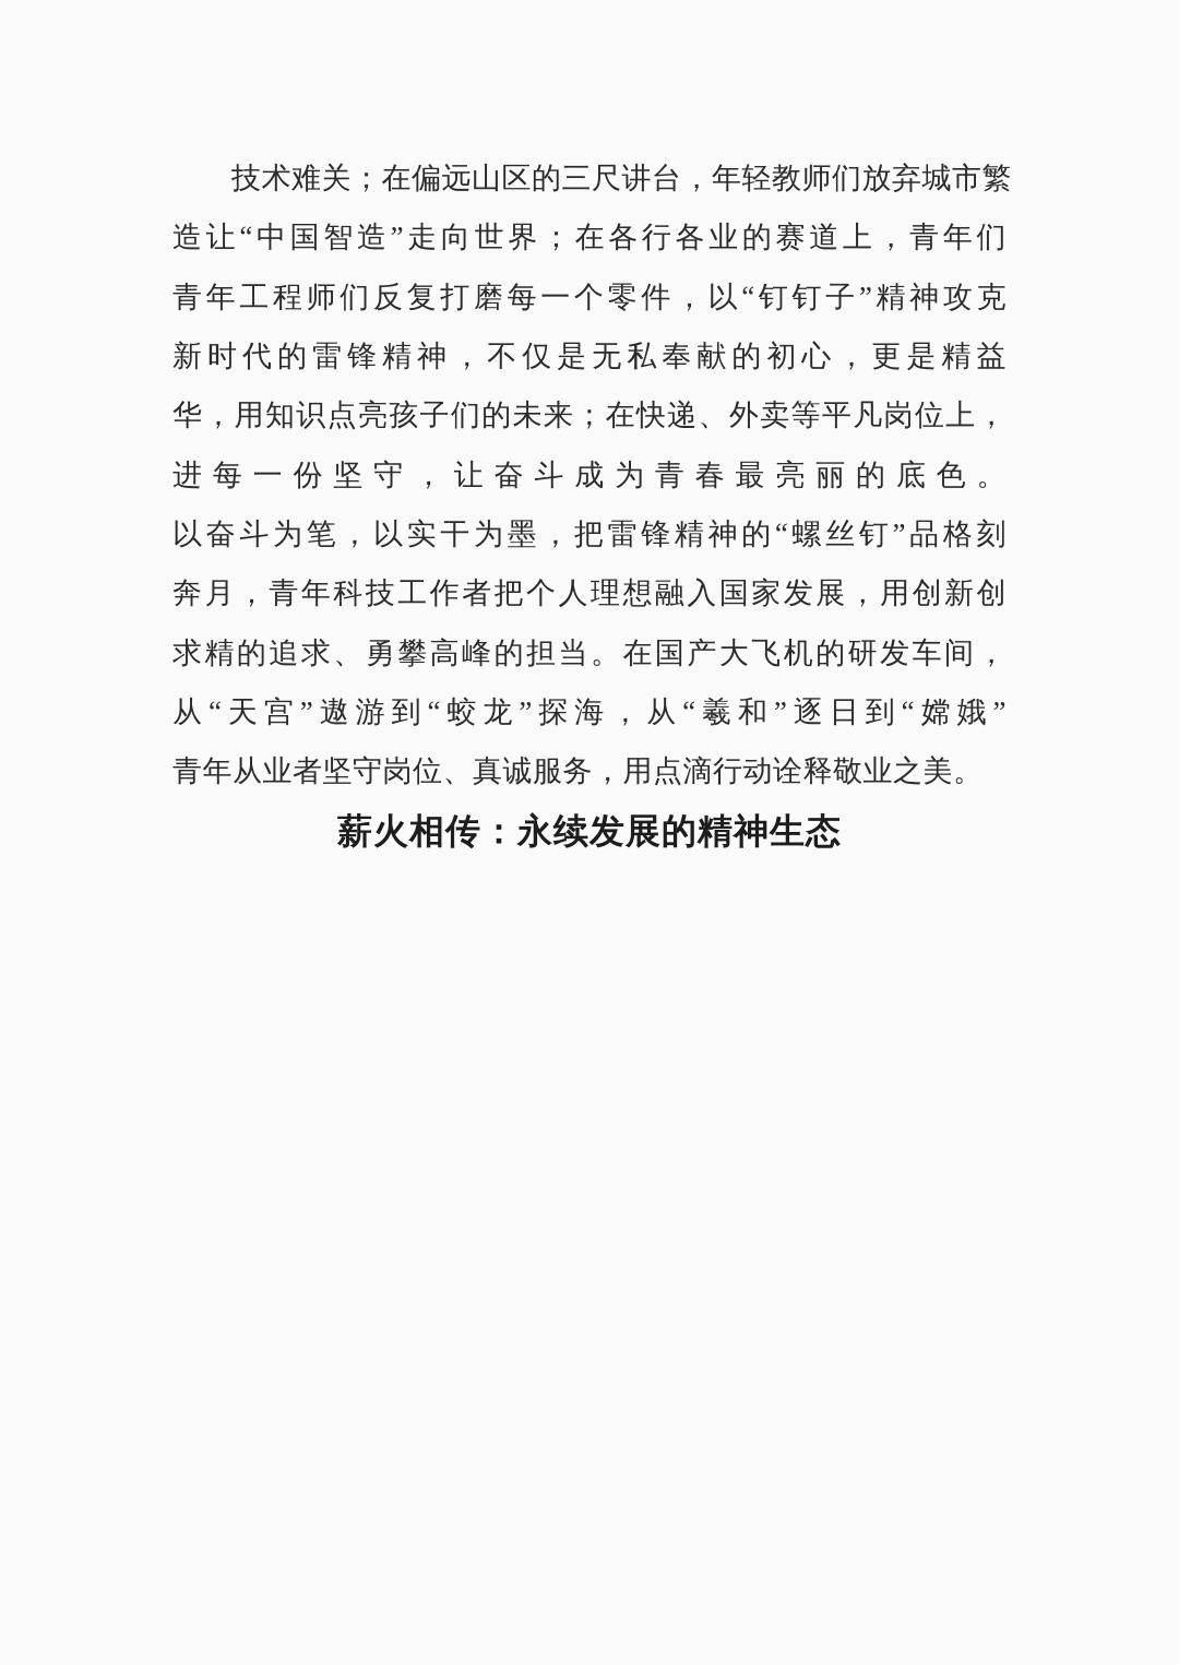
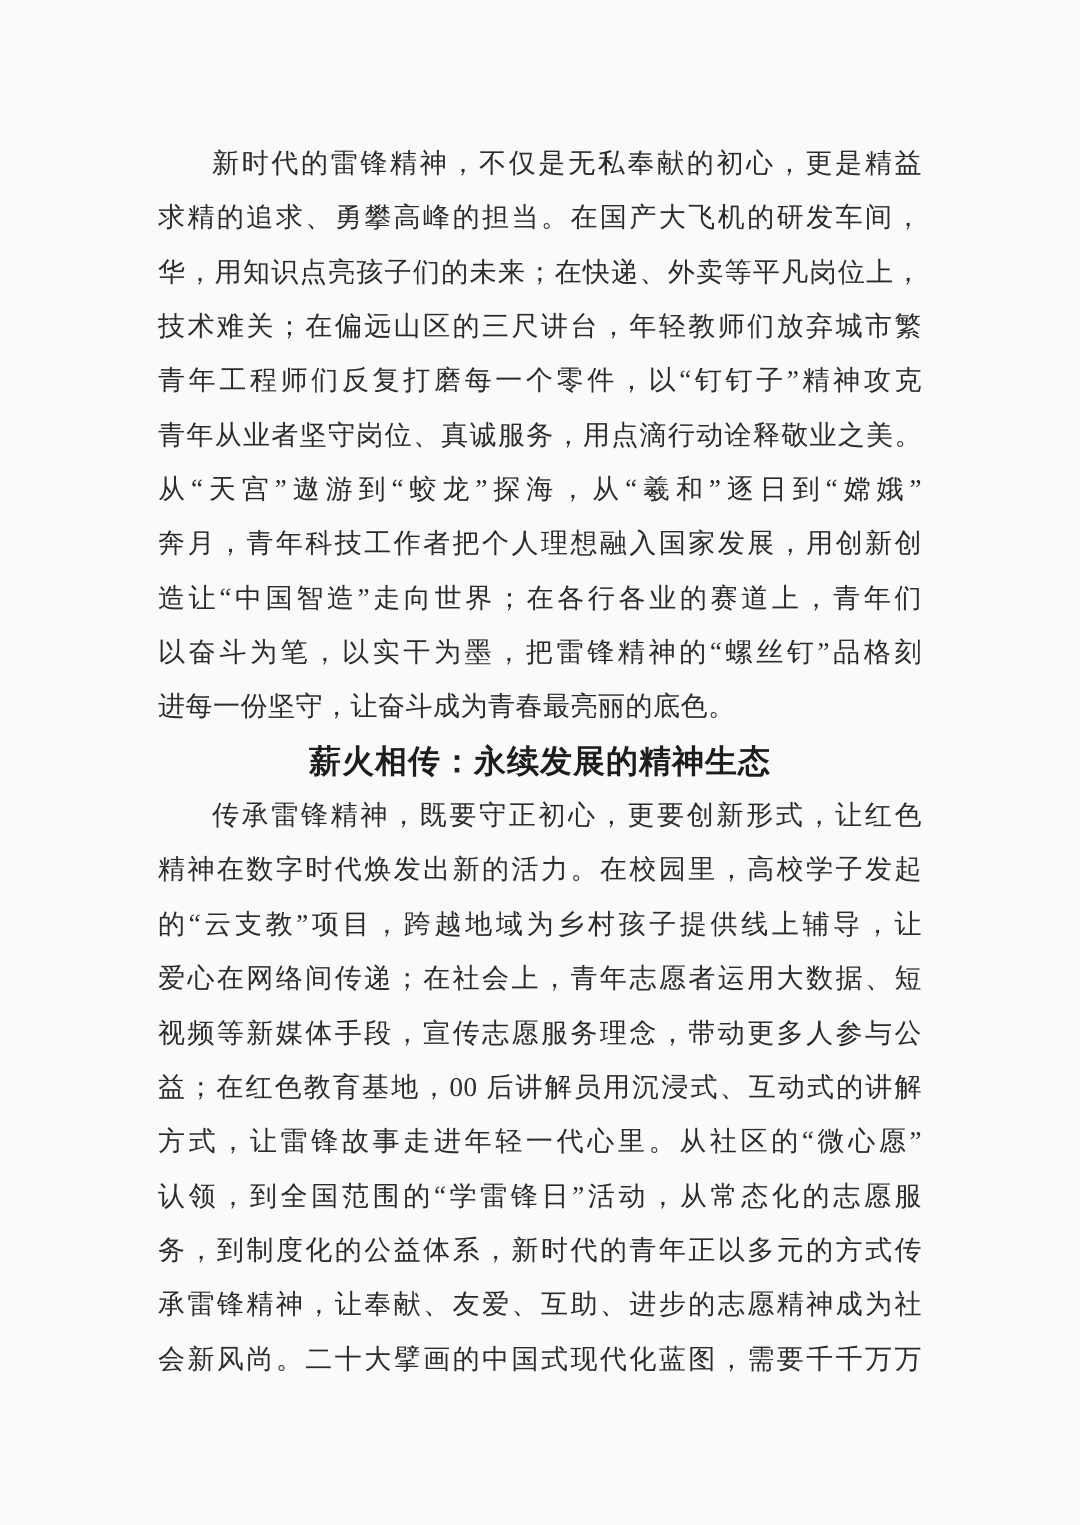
- 技术难关；在偏远山区的三尺讲台，年轻教师们放弃城市繁
+ 新时代的雷锋精神，不仅是无私奉献的初心，更是精益
- 造让“中国智造”走向世界；在各行各业的赛道上，青年们
+ 求精的追求、勇攀高峰的担当。在国产大飞机的研发车间，
- 青年工程师们反复打磨每一个零件，以“钉钉子”精神攻克
+ 华，用知识点亮孩子们的未来；在快递、外卖等平凡岗位上，
- 新时代的雷锋精神，不仅是无私奉献的初心，更是精益
+ 技术难关；在偏远山区的三尺讲台，年轻教师们放弃城市繁
- 华，用知识点亮孩子们的未来；在快递、外卖等平凡岗位上，
+ 青年工程师们反复打磨每一个零件，以“钉钉子”精神攻克
- 进每一份坚守，让奋斗成为青春最亮丽的底色。
+ 青年从业者坚守岗位、真诚服务，用点滴行动诠释敬业之美。
- 以奋斗为笔，以实干为墨，把雷锋精神的“螺丝钉”品格刻
+ 从“天宫”遨游到“蛟龙”探海，从“羲和”逐日到“嫦娥”
  奔月，青年科技工作者把个人理想融入国家发展，用创新创
- 求精的追求、勇攀高峰的担当。在国产大飞机的研发车间，
+ 造让“中国智造”走向世界；在各行各业的赛道上，青年们
- 从“天宫”遨游到“蛟龙”探海，从“羲和”逐日到“嫦娥”
+ 以奋斗为笔，以实干为墨，把雷锋精神的“螺丝钉”品格刻
- 青年从业者坚守岗位、真诚服务，用点滴行动诠释敬业之美。
+ 进每一份坚守，让奋斗成为青春最亮丽的底色。
  薪火相传：永续发展的精神生态
+ 传承雷锋精神，既要守正初心，更要创新形式，让红色
+ 精神在数字时代焕发出新的活力。在校园里，高校学子发起
+ 的“云支教”项目，跨越地域为乡村孩子提供线上辅导，让
+ 爱心在网络间传递；在社会上，青年志愿者运用大数据、短
+ 视频等新媒体手段，宣传志愿服务理念，带动更多人参与公
+ 益；在红色教育基地，00 后讲解员用沉浸式、互动式的讲解
+ 方式，让雷锋故事走进年轻一代心里。从社区的“微心愿”
+ 认领，到全国范围的“学雷锋日”活动，从常态化的志愿服
+ 务，到制度化的公益体系，新时代的青年正以多元的方式传
+ 承雷锋精神，让奉献、友爱、互助、进步的志愿精神成为社
+ 会新风尚。二十大擘画的中国式现代化蓝图，需要千千万万
